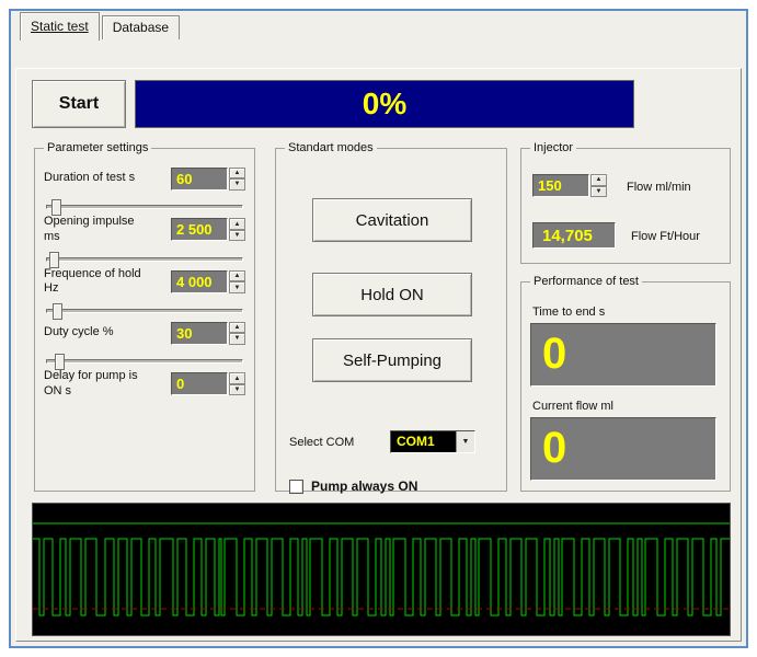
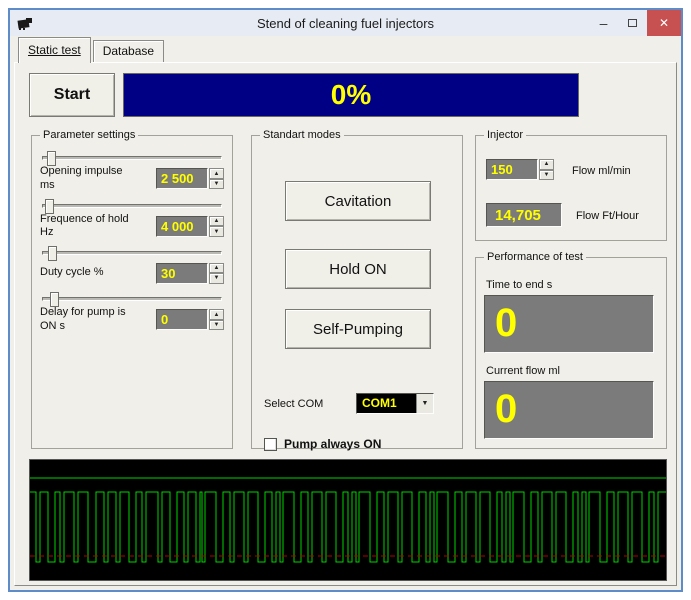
+ Stend of cleaning fuel injectors
+ –
+ ✕
  Static test
  Database
  Start
  0%
  Parameter settings
- Duration of test s
- 60
  Opening impulse ms
  2 500
  Frequence of hold Hz
  4 000
  Duty cycle %
  30
  Delay for pump is ON s
  0
  Standart modes
  Cavitation
  Hold ON
  Self-Pumping
  Select COM
  COM1
  Pump always ON
  Injector
  150
  Flow ml/min
  14,705
  Flow Ft/Hour
  Performance of test
  Time to end s
  0
  Current flow ml
  0
